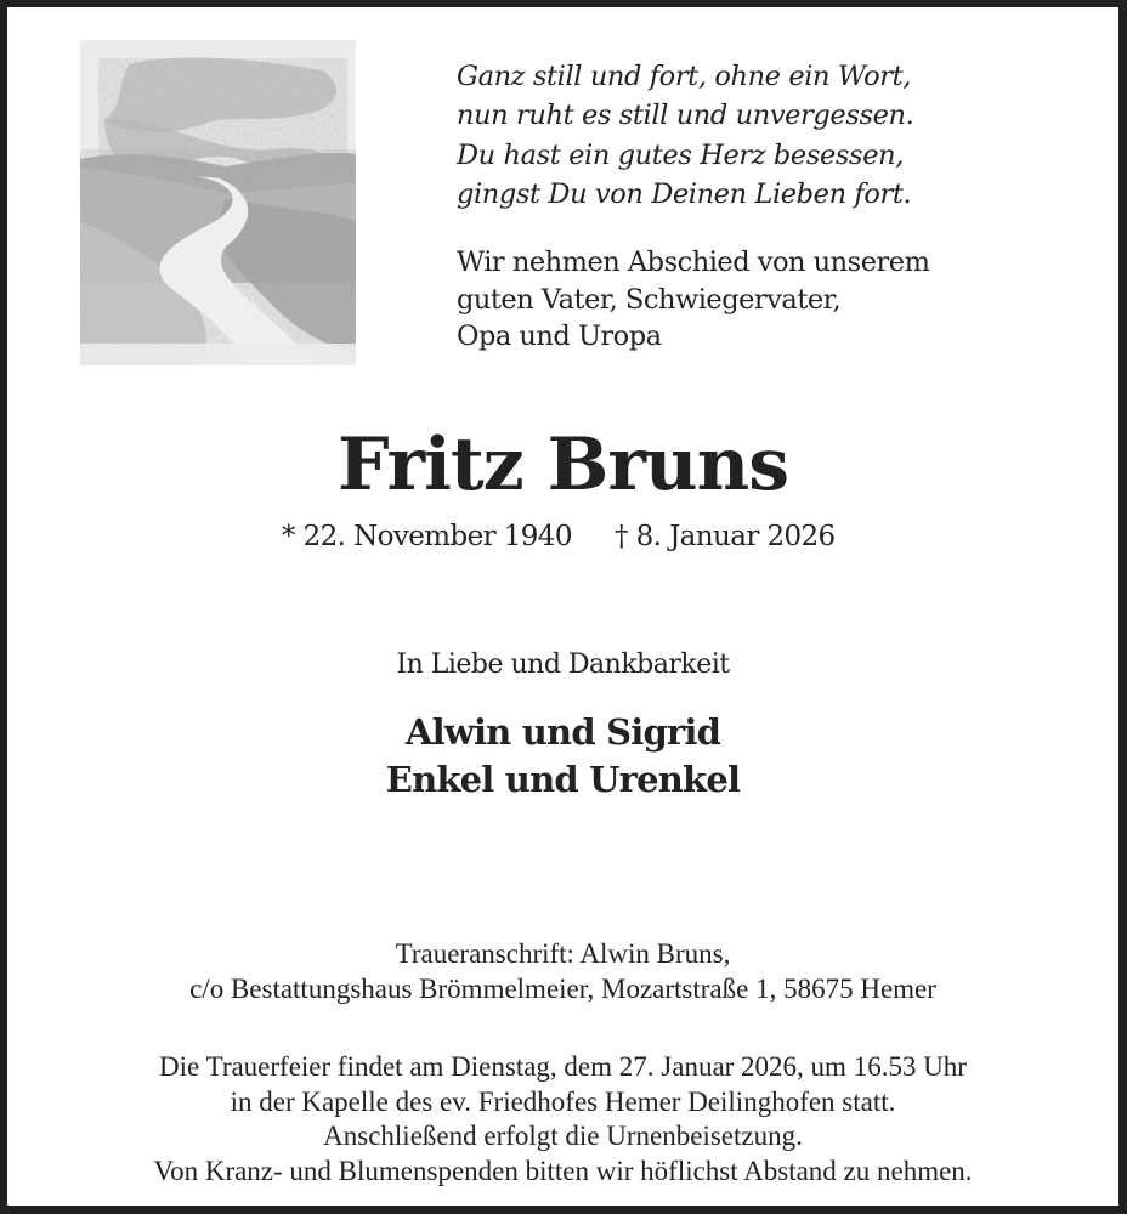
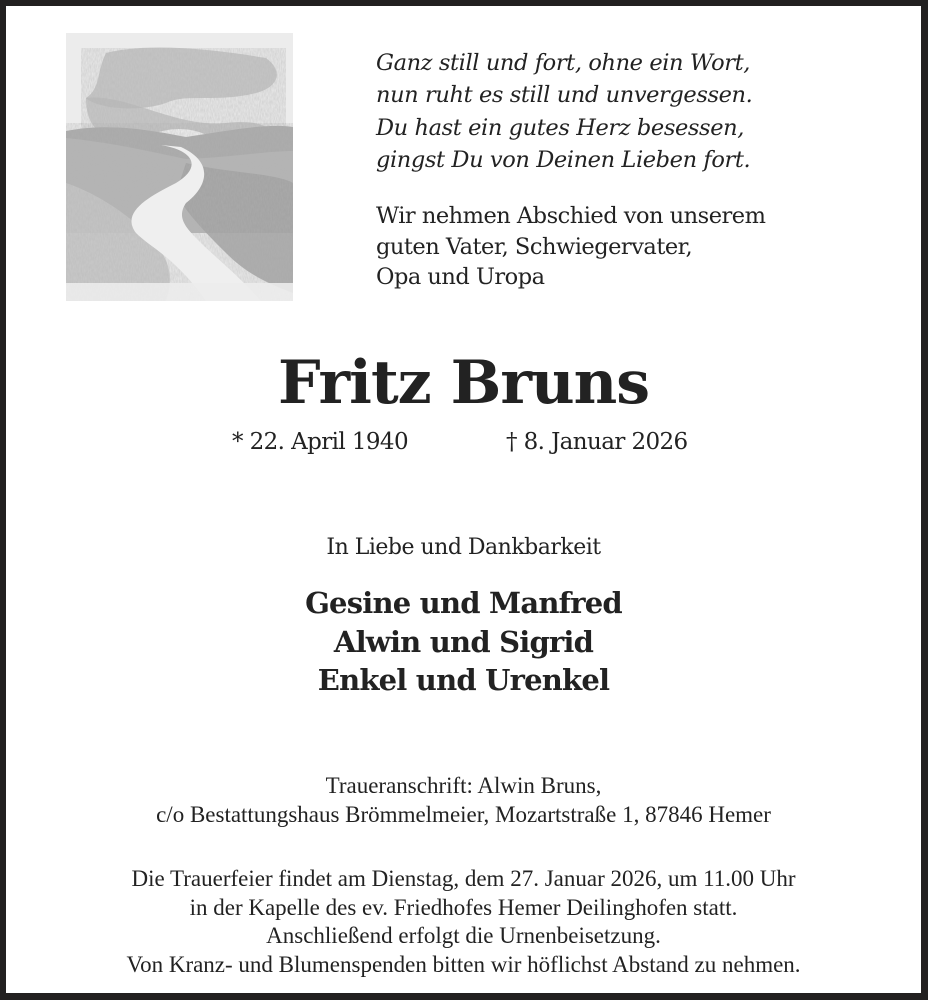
  Ganz still und fort, ohne ein Wort,
  nun ruht es still und unvergessen.
  Du hast ein gutes Herz besessen,
  gingst Du von Deinen Lieben fort.
  Wir nehmen Abschied von unserem
  guten Vater, Schwiegervater,
  Opa und Uropa
  Fritz Bruns
- * 22. November 1940
+ * 22. April 1940
  † 8. Januar 2026
  In Liebe und Dankbarkeit
+ Gesine und Manfred
  Alwin und Sigrid
  Enkel und Urenkel
  Traueranschrift: Alwin Bruns,
- c/o Bestattungshaus Brömmelmeier, Mozartstraße 1, 58675 Hemer
+ c/o Bestattungshaus Brömmelmeier, Mozartstraße 1, 87846 Hemer
- Die Trauerfeier findet am Dienstag, dem 27. Januar 2026, um 16.53 Uhr
+ Die Trauerfeier findet am Dienstag, dem 27. Januar 2026, um 11.00 Uhr
  in der Kapelle des ev. Friedhofes Hemer Deilinghofen statt.
  Anschließend erfolgt die Urnenbeisetzung.
  Von Kranz- und Blumenspenden bitten wir höflichst Abstand zu nehmen.
